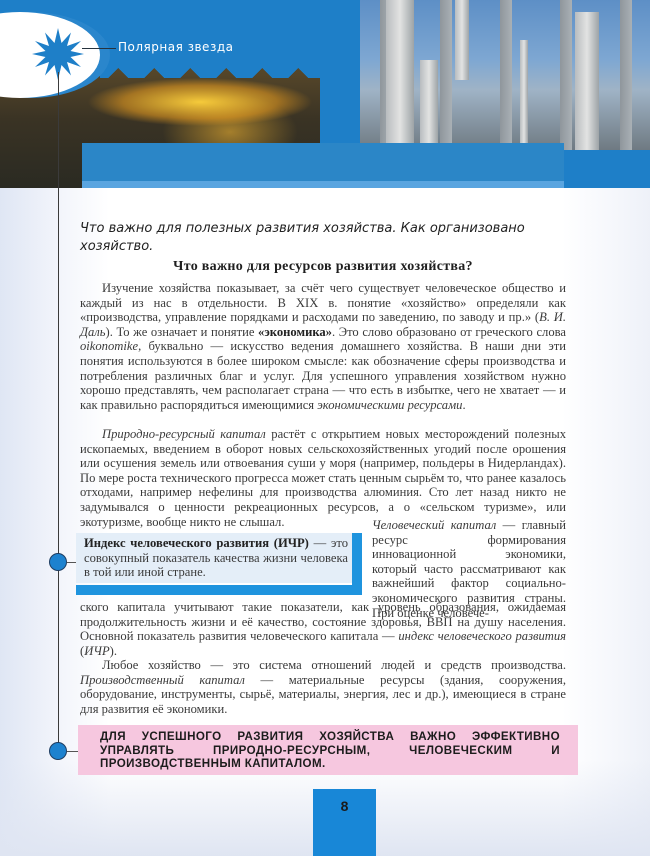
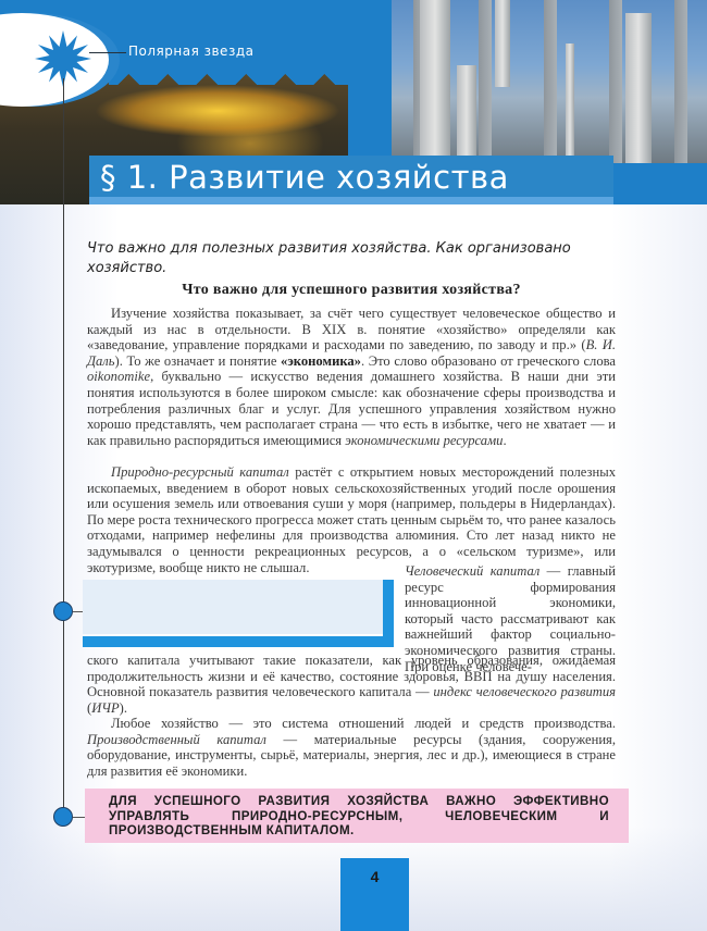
  Полярная звезда
+ § 1. Развитие хозяйства
  Что важно для полезных развития хозяйства. Как организовано хозяйство.
- Что важно для ресурсов развития хозяйства?
+ Что важно для успешного развития хозяйства?
- Изучение хозяйства показывает, за счёт чего существует человеческое общество и каждый из нас в отдельности. В XIX в. понятие «хозяйство» определяли как «производства, управление порядками и расходами по заведению, по заводу и пр.» (В. И. Даль). То же означает и понятие «экономика». Это слово образовано от греческого слова oikonomike, буквально — искусство ведения домашнего хозяйства. В наши дни эти понятия используются в более широком смысле: как обозначение сферы производства и потребления различных благ и услуг. Для успешного управления хозяйством нужно хорошо представлять, чем располагает страна — что есть в избытке, чего не хватает — и как правильно распорядиться имеющимися экономическими ресурсами.
+ Изучение хозяйства показывает, за счёт чего существует человеческое общество и каждый из нас в отдельности. В XIX в. понятие «хозяйство» определяли как «заведование, управление порядками и расходами по заведению, по заводу и пр.» (В. И. Даль). То же означает и понятие «экономика». Это слово образовано от греческого слова oikonomike, буквально — искусство ведения домашнего хозяйства. В наши дни эти понятия используются в более широком смысле: как обозначение сферы производства и потребления различных благ и услуг. Для успешного управления хозяйством нужно хорошо представлять, чем располагает страна — что есть в избытке, чего не хватает — и как правильно распорядиться имеющимися экономическими ресурсами.
  Природно-ресурсный капитал растёт с открытием новых месторождений полезных ископаемых, введением в оборот новых сельскохозяйственных угодий после орошения или осушения земель или отвоевания суши у моря (например, польдеры в Нидерландах). По мере роста технического прогресса может стать ценным сырьём то, что ранее казалось отходами, например нефелины для производства алюминия. Сто лет назад никто не задумывался о ценности рекреационных ресурсов, а о «сельском туризме», или экотуризме, вообще никто не слышал.
- Индекс человеческого развития (ИЧР) — это совокупный показатель качества жизни человека в той или иной стране.
  Человеческий капитал — главный ресурс формирования инновационной экономики, который часто рассматривают как важнейший фактор социально-экономического развития страны. При оценке человече-
  ского капитала учитывают такие показатели, как уровень образования, ожидаемая продолжительность жизни и её качество, состояние здоровья, ВВП на душу населения. Основной показатель развития человеческого капитала — индекс человеческого развития (ИЧР).
  Любое хозяйство — это система отношений людей и средств производства. Производственный капитал — материальные ресурсы (здания, сооружения, оборудование, инструменты, сырьё, материалы, энергия, лес и др.), имеющиеся в стране для развития её экономики.
  ДЛЯ УСПЕШНОГО РАЗВИТИЯ ХОЗЯЙСТВА ВАЖНО ЭФФЕКТИВНО УПРАВЛЯТЬ ПРИРОДНО-РЕСУРСНЫМ, ЧЕЛОВЕЧЕСКИМ И ПРОИЗВОДСТВЕННЫМ КАПИТАЛОМ.
- 8
+ 4
